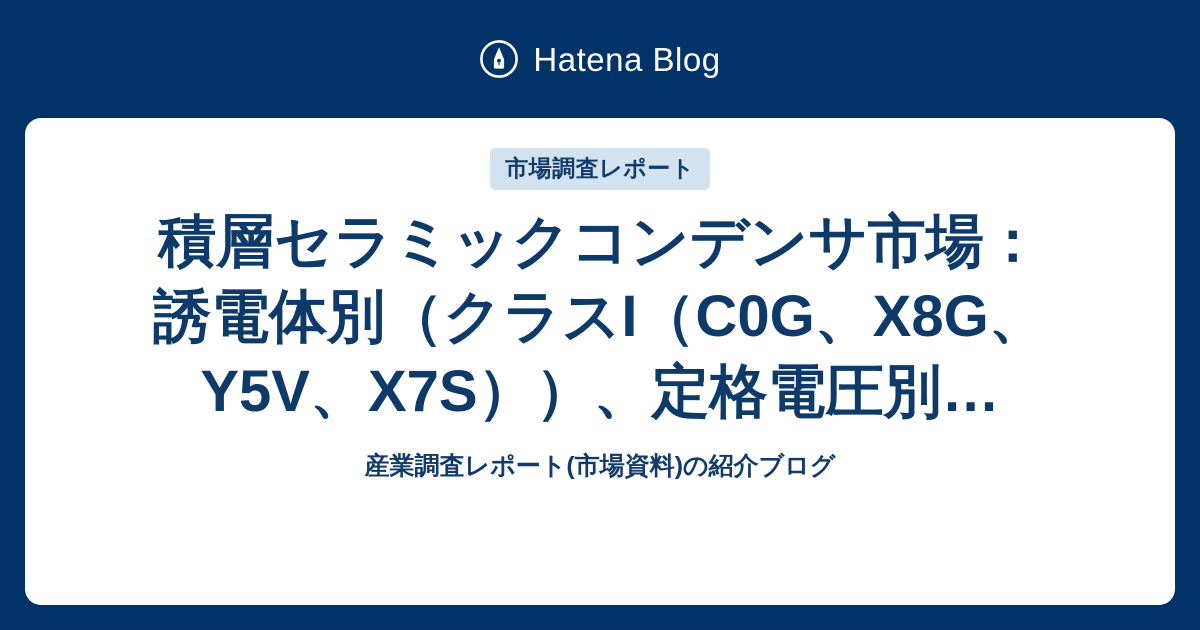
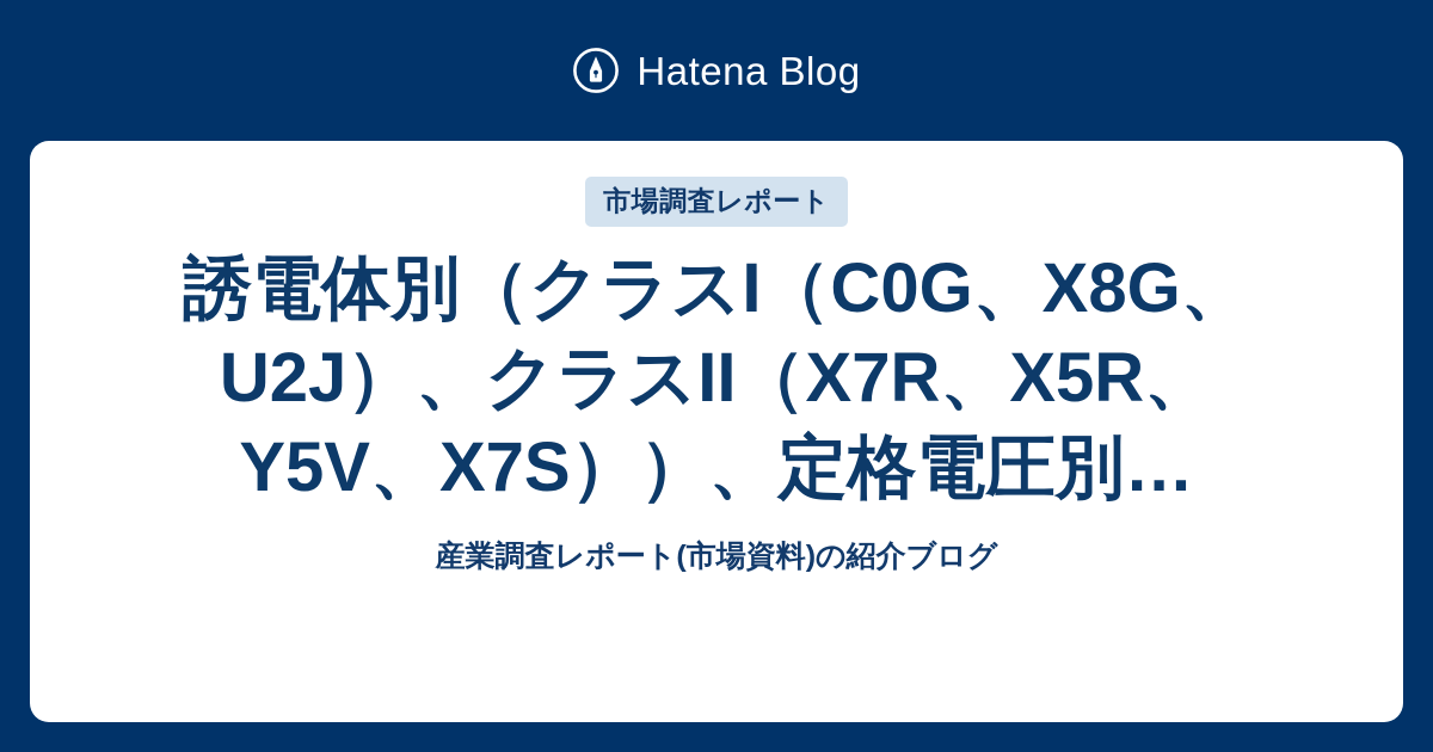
  Hatena Blog
  市場調査レポート
- 積層セラミックコンデンサ市場：
  誘電体別（クラスI（C0G、X8G、
+ U2J）、クラスII（X7R、X5R、
  Y5V、X7S））、定格電圧別…
  産業調査レポート(市場資料)の紹介ブログ
